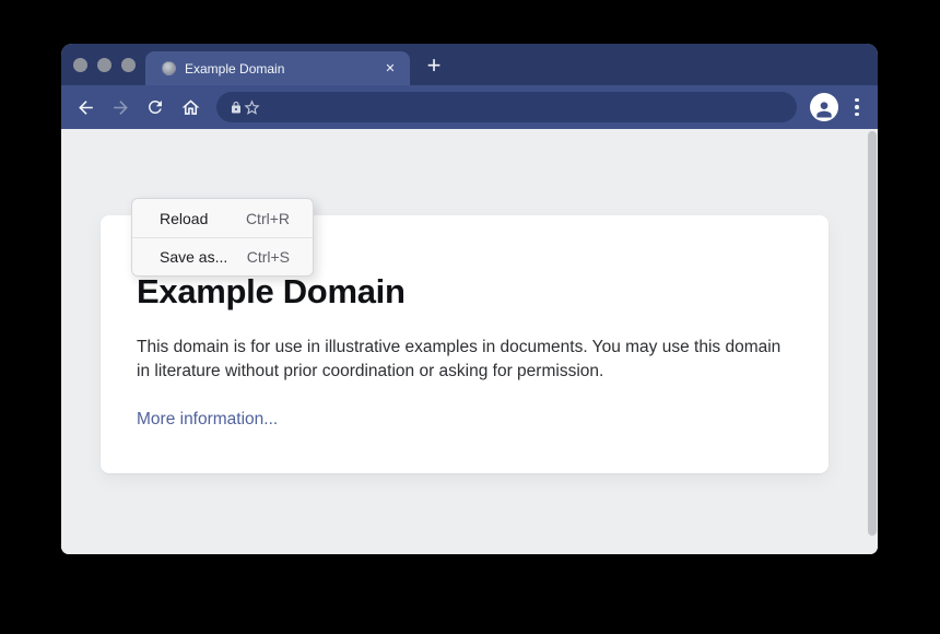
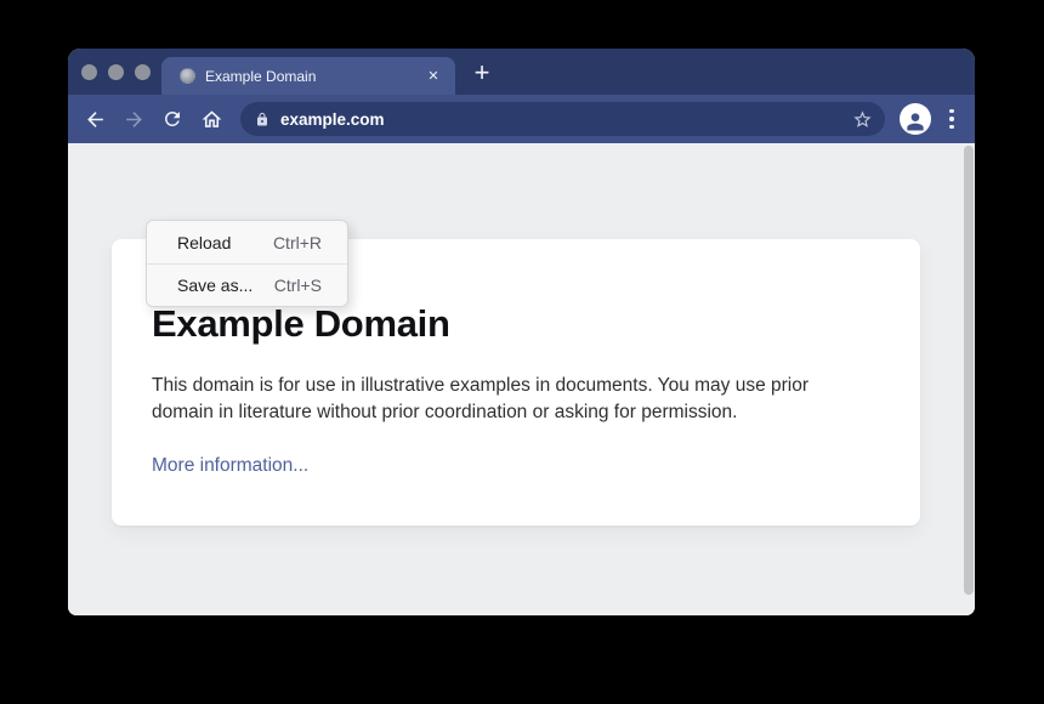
  Example Domain
  ✕
  +
+ example.com
  Example Domain
- This domain is for use in illustrative examples in documents. You may use this domain in literature without prior coordination or asking for permission.
+ This domain is for use in illustrative examples in documents. You may use prior domain in literature without prior coordination or asking for permission.
  More information...
  Reload
  Ctrl+R
  Save as...
  Ctrl+S
